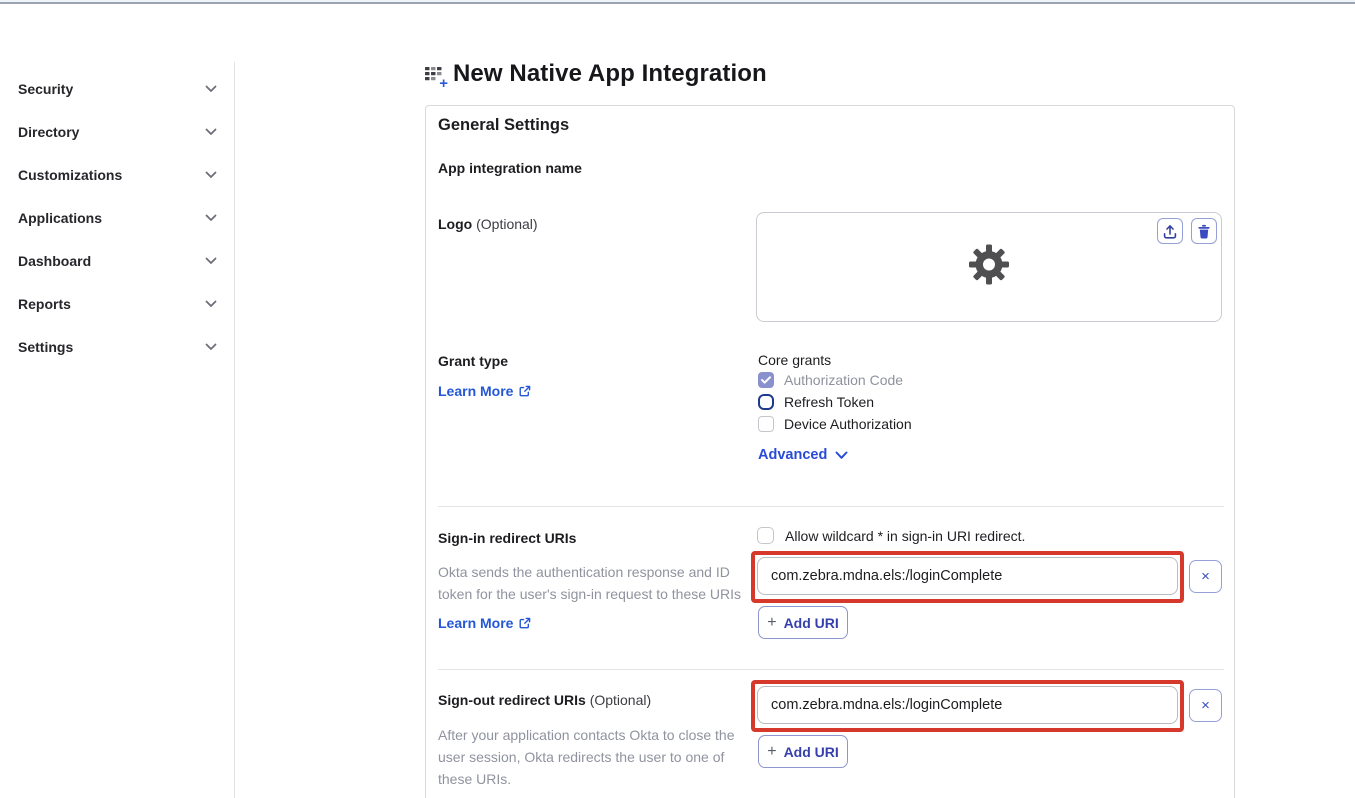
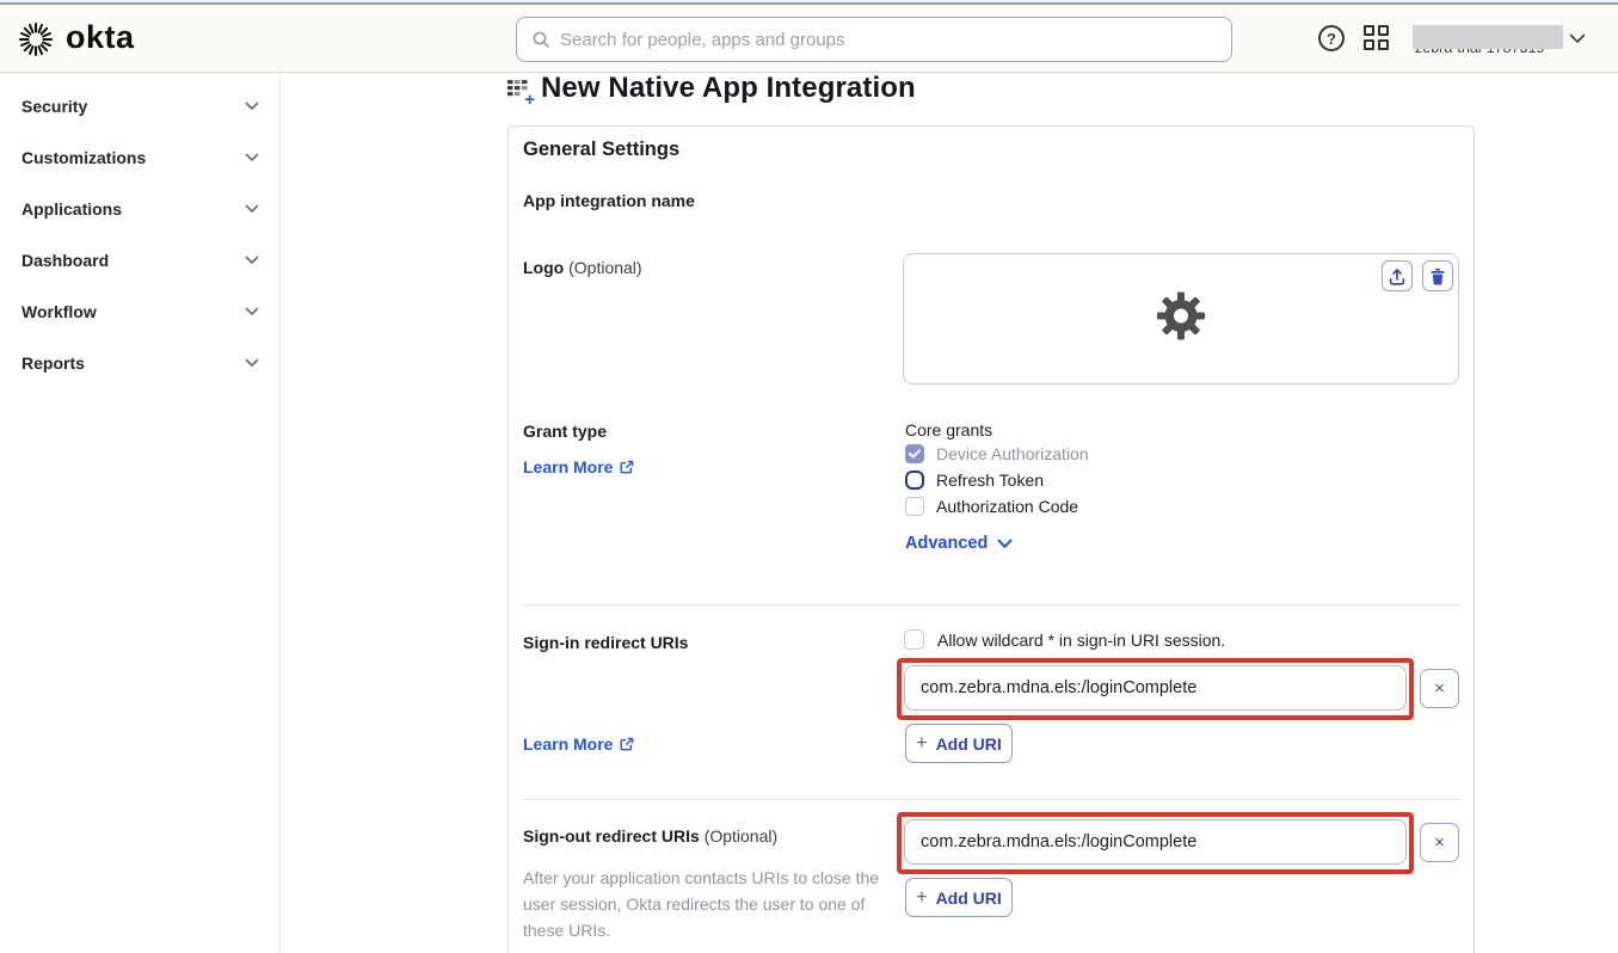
+ okta
+ Search for people, apps and groups
+ ?
  Security
- Directory
  Customizations
  Applications
  Dashboard
+ Workflow
  Reports
- Settings
  +
  New Native App Integration
  General Settings
  App integration name
  Logo (Optional)
  Grant type
  Learn More
  Core grants
- Authorization Code
+ Device Authorization
  Refresh Token
- Device Authorization
+ Authorization Code
  Advanced
  Sign-in redirect URIs
- Allow wildcard * in sign-in URI redirect.
+ Allow wildcard * in sign-in URI session.
- Okta sends the authentication response and ID token for the user's sign-in request to these URIs
  com.zebra.mdna.els:/loginComplete
  ×
  Learn More
  +
  Add URI
  Sign-out redirect URIs (Optional)
  com.zebra.mdna.els:/loginComplete
  ×
- After your application contacts Okta to close the user session, Okta redirects the user to one of these URIs.
+ After your application contacts URIs to close the user session, Okta redirects the user to one of these URIs.
  +
  Add URI
